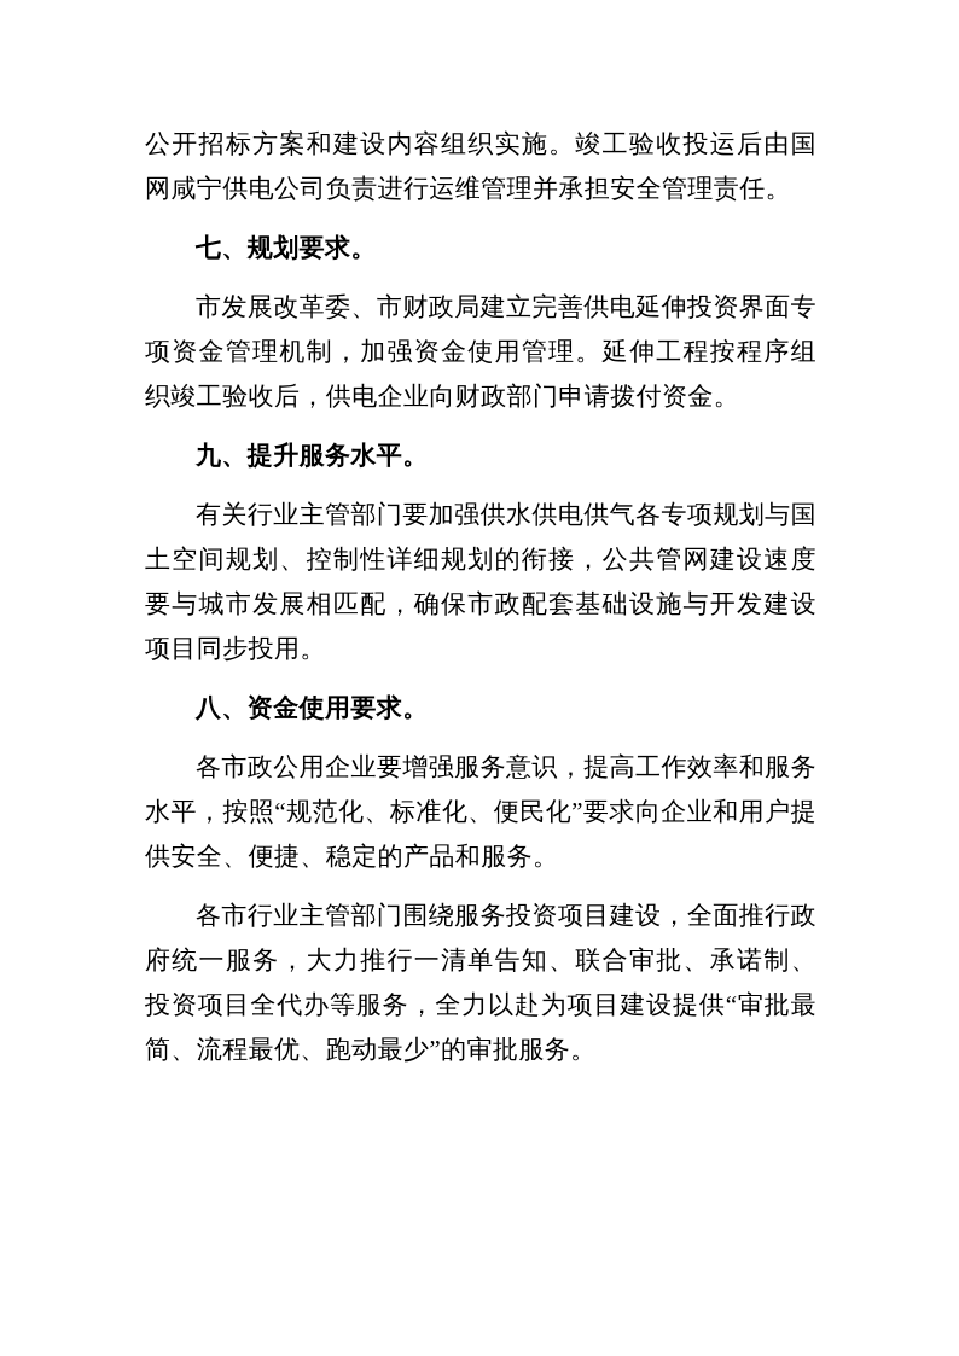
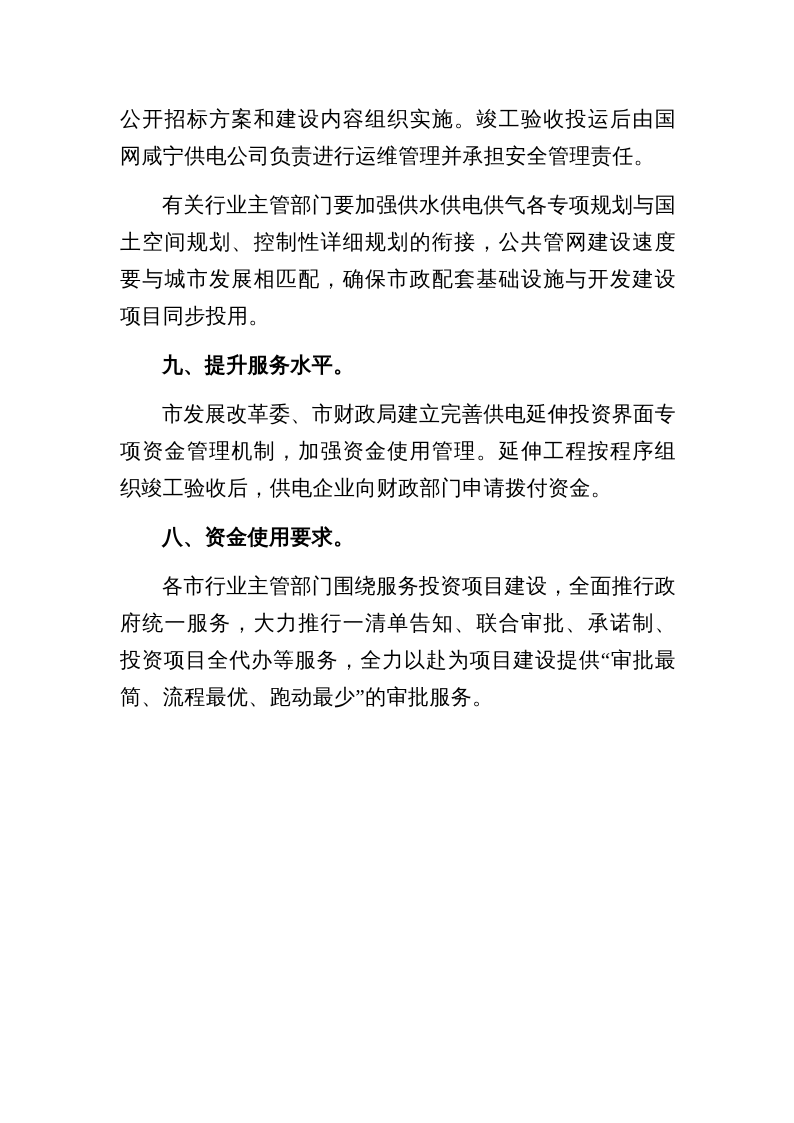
  公开招标方案和建设内容组织实施。竣工验收投运后由国网咸宁供电公司负责进行运维管理并承担安全管理责任。
- 七、规划要求。
- 市发展改革委、市财政局建立完善供电延伸投资界面专项资金管理机制，加强资金使用管理。延伸工程按程序组织竣工验收后，供电企业向财政部门申请拨付资金。
+ 有关行业主管部门要加强供水供电供气各专项规划与国土空间规划、控制性详细规划的衔接，公共管网建设速度要与城市发展相匹配，确保市政配套基础设施与开发建设项目同步投用。
  九、提升服务水平。
- 有关行业主管部门要加强供水供电供气各专项规划与国土空间规划、控制性详细规划的衔接，公共管网建设速度要与城市发展相匹配，确保市政配套基础设施与开发建设项目同步投用。
+ 市发展改革委、市财政局建立完善供电延伸投资界面专项资金管理机制，加强资金使用管理。延伸工程按程序组织竣工验收后，供电企业向财政部门申请拨付资金。
  八、资金使用要求。
- 各市政公用企业要增强服务意识，提高工作效率和服务水平，按照“规范化、标准化、便民化”要求向企业和用户提供安全、便捷、稳定的产品和服务。
  各市行业主管部门围绕服务投资项目建设，全面推行政府统一服务，大力推行一清单告知、联合审批、承诺制、投资项目全代办等服务，全力以赴为项目建设提供“审批最简、流程最优、跑动最少”的审批服务。
